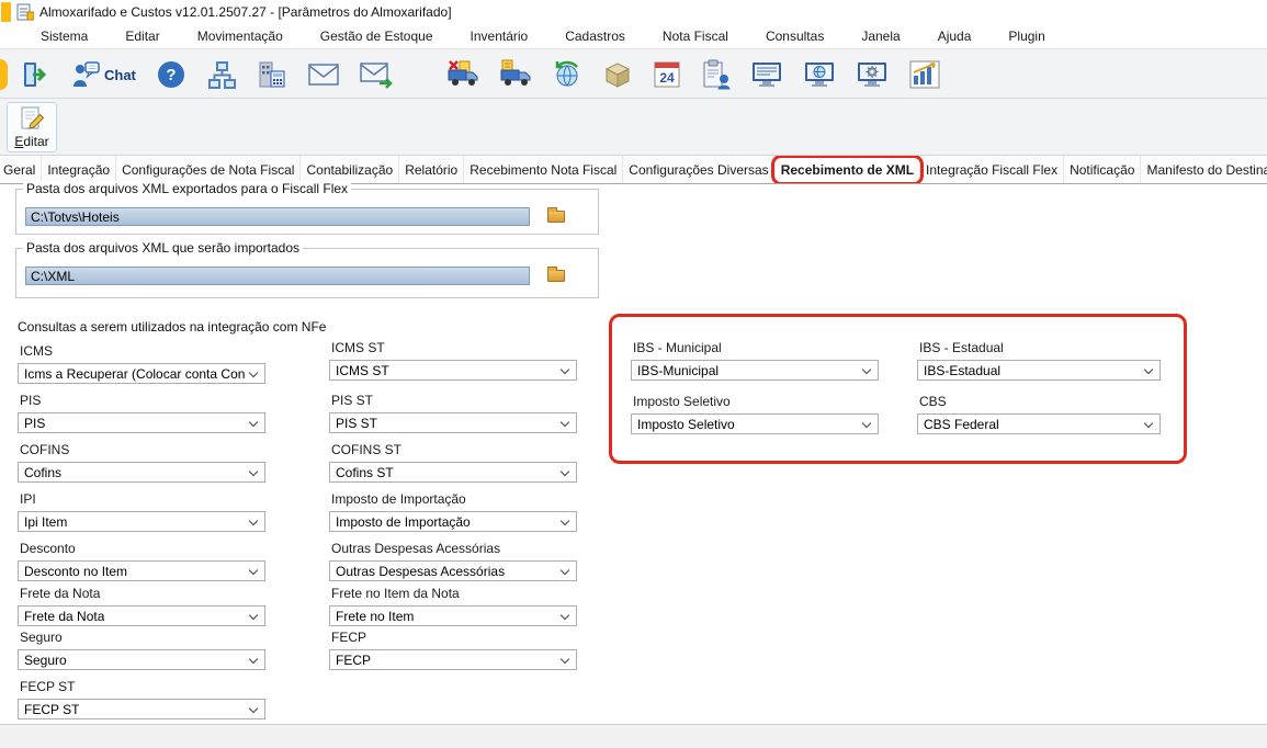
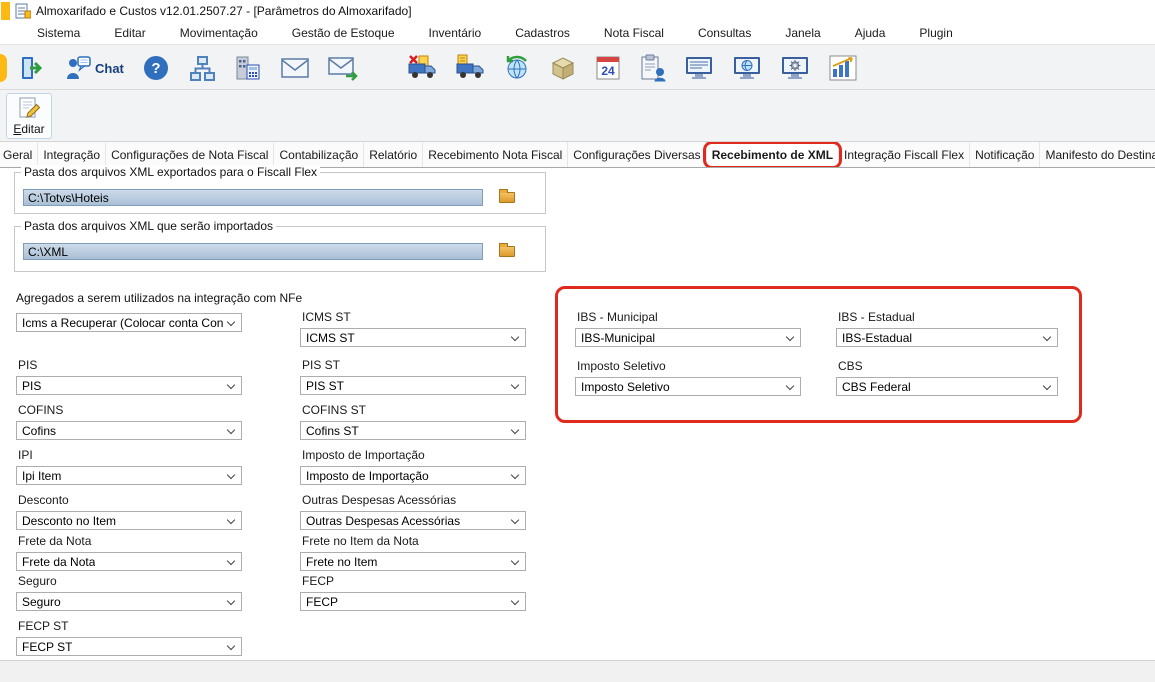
  Almoxarifado e Custos v12.01.2507.27 - [Parâmetros do Almoxarifado]
  Sistema
  Editar
  Movimentação
  Gestão de Estoque
  Inventário
  Cadastros
  Nota Fiscal
  Consultas
  Janela
  Ajuda
  Plugin
  Chat
  ?
  24
  Editar
  Geral
  Integração
  Configurações de Nota Fiscal
  Contabilização
  Relatório
  Recebimento Nota Fiscal
  Configurações Diversas
  Recebimento de XML
  Integração Fiscall Flex
  Notificação
  Manifesto do Destin
  Pasta dos arquivos XML exportados para o Fiscall Flex
  C:\Totvs\Hoteis
  Pasta dos arquivos XML que serão importados
  C:\XML
- Consultas a serem utilizados na integração com NFe
+ Agregados a serem utilizados na integração com NFe
- ICMS
  Icms a Recuperar (Colocar conta Con
  PIS
  PIS
  COFINS
  Cofins
  IPI
  Ipi Item
  Desconto
  Desconto no Item
  Frete da Nota
  Frete da Nota
  Seguro
  Seguro
  FECP ST
  FECP ST
  ICMS ST
  ICMS ST
  PIS ST
  PIS ST
  COFINS ST
  Cofins ST
  Imposto de Importação
  Imposto de Importação
  Outras Despesas Acessórias
  Outras Despesas Acessórias
  Frete no Item da Nota
  Frete no Item
  FECP
  FECP
  IBS - Municipal
  IBS-Municipal
  Imposto Seletivo
  Imposto Seletivo
  IBS - Estadual
  IBS-Estadual
  CBS
  CBS Federal
